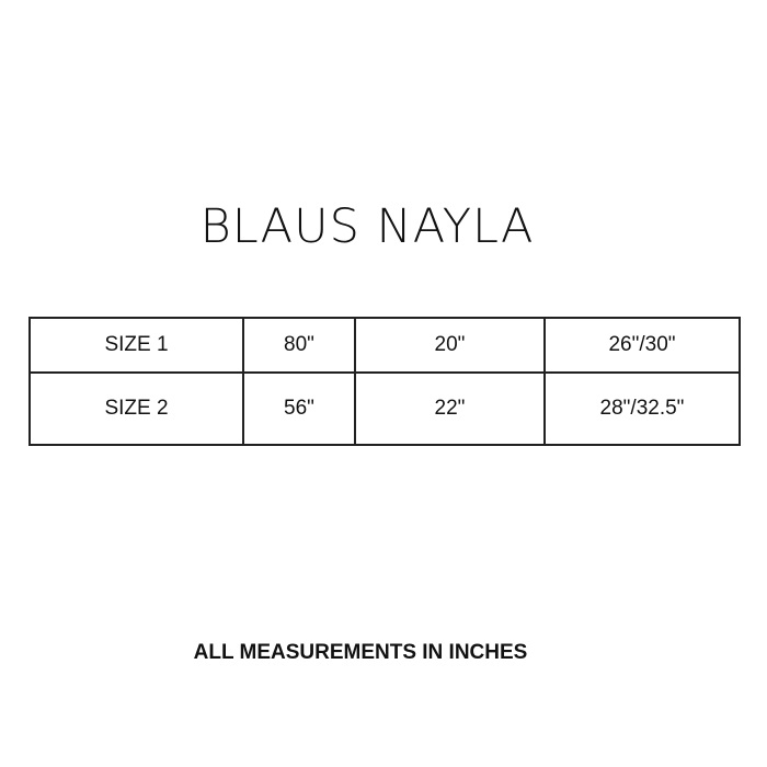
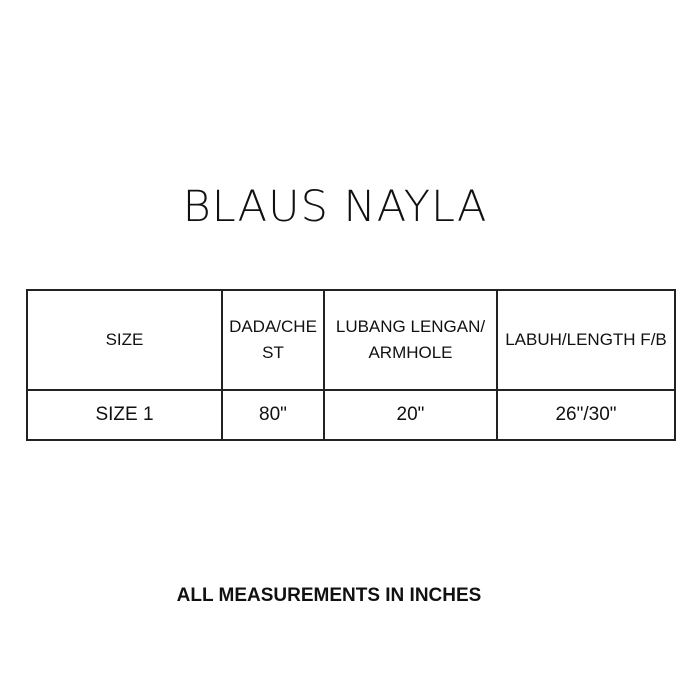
  BLAUS NAYLA
+ SIZE	DADA/CHEST	LUBANG LENGAN/ARMHOLE	LABUH/LENGTH F/B
  SIZE 1	80"	20"	26"/30"
- SIZE 2	56"	22"	28"/32.5"
  ALL MEASUREMENTS IN INCHES
